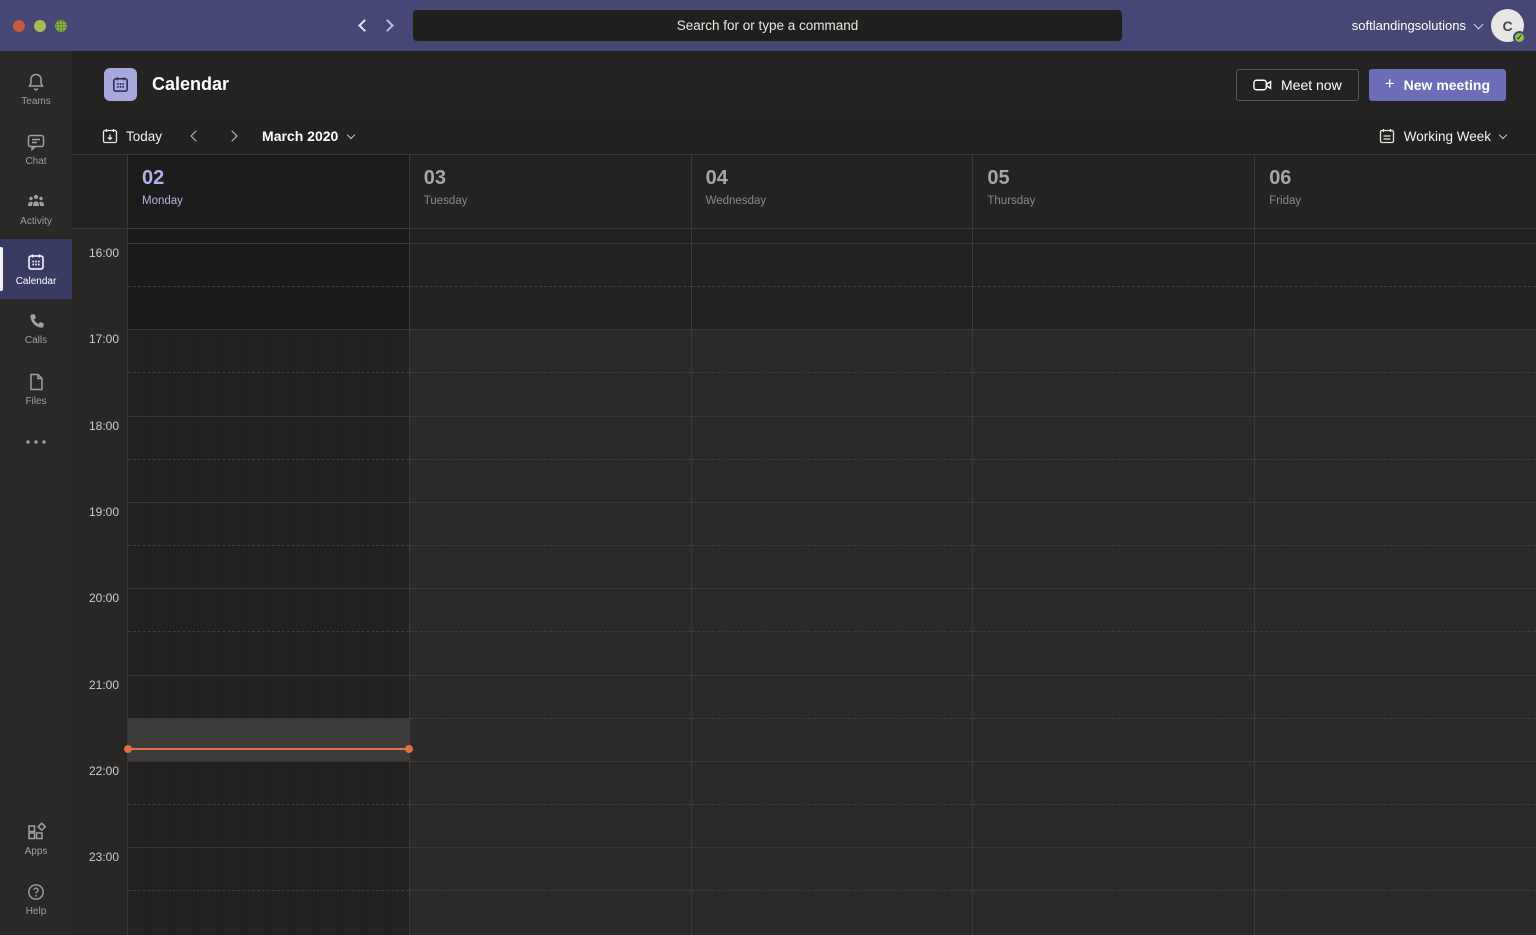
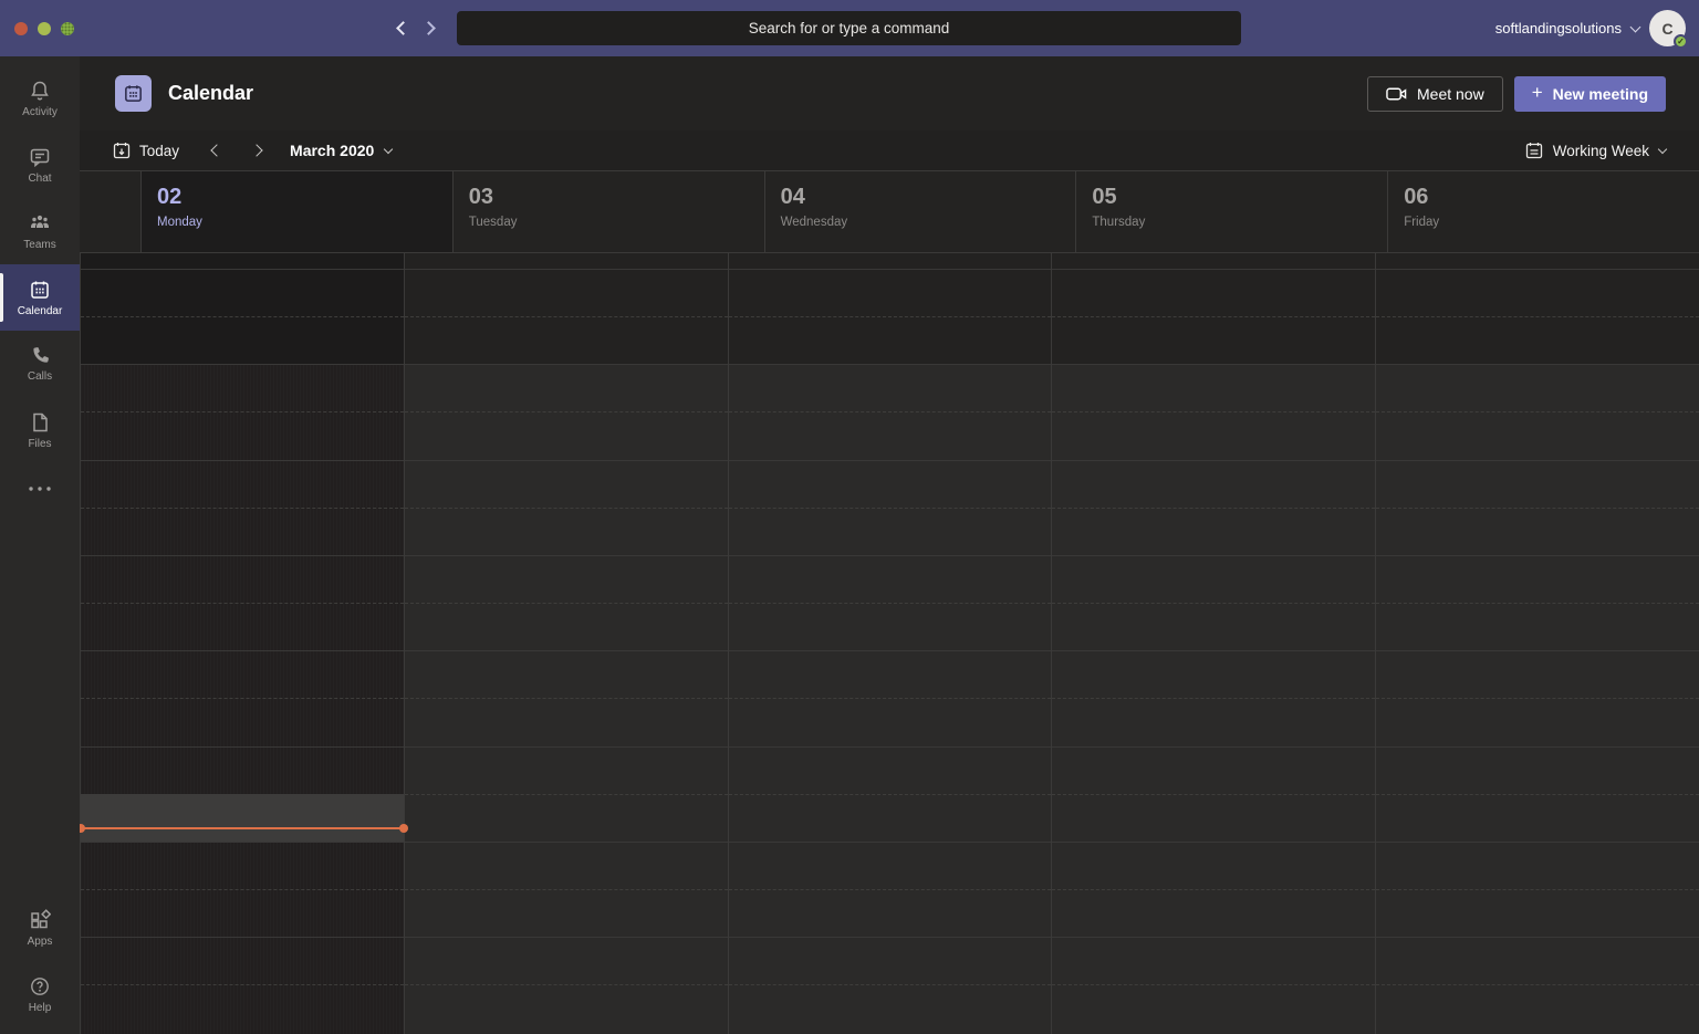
  Search for or type a command
  softlandingsolutions
  C
  ✓
- Teams
+ Activity
  Chat
- Activity
+ Teams
  Calendar
  Calls
  Files
  Apps
  Help
  Calendar
  Meet now
  +
  New meeting
  Today
  March 2020
  Working Week
  02
  Monday
  03
  Tuesday
  04
  Wednesday
  05
  Thursday
  06
  Friday
- 16:00
- 17:00
- 18:00
- 19:00
- 20:00
- 21:00
- 22:00
- 23:00
